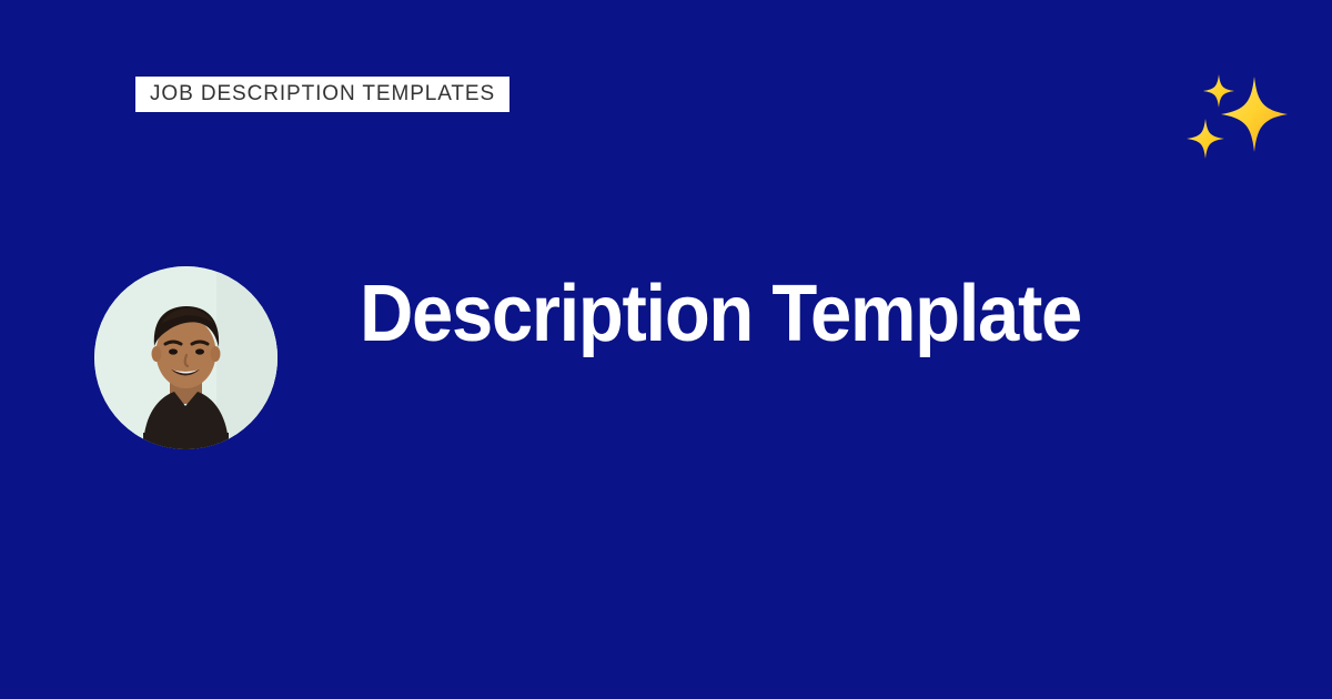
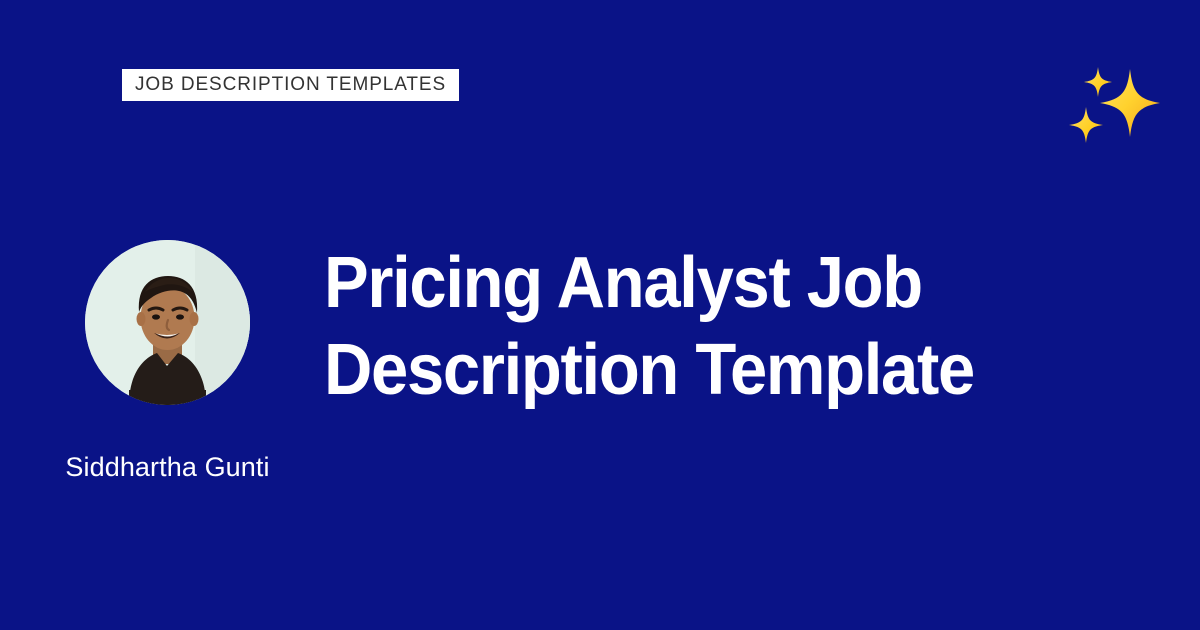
  JOB DESCRIPTION TEMPLATES
+ Siddhartha Gunti
+ Pricing Analyst Job
  Description Template
